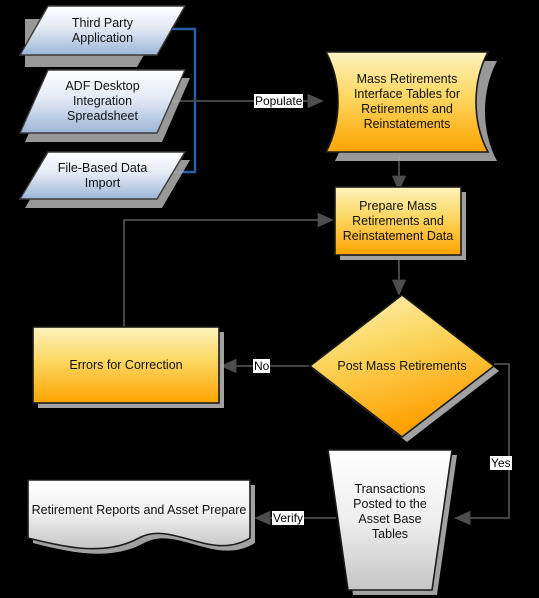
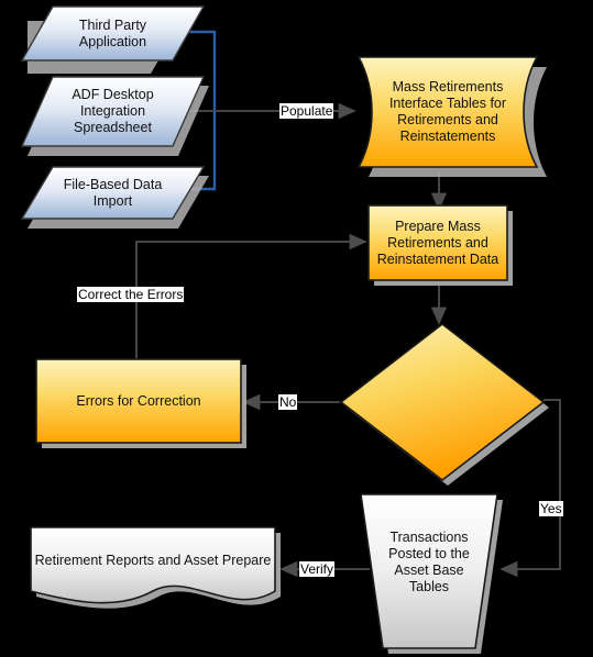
  Third Party
  Application
  ADF Desktop
  Integration
  Spreadsheet
  File-Based Data
  Import
  Mass Retirements
  Interface Tables for
  Retirements and
  Reinstatements
  Prepare Mass
  Retirements and
  Reinstatement Data
- Post Mass Retirements
  Errors for Correction
  Transactions
  Posted to the
  Asset Base
  Tables
  Retirement Reports and Asset Prepare
  Populate
+ Correct the Errors
  No
  Yes
  Verify
